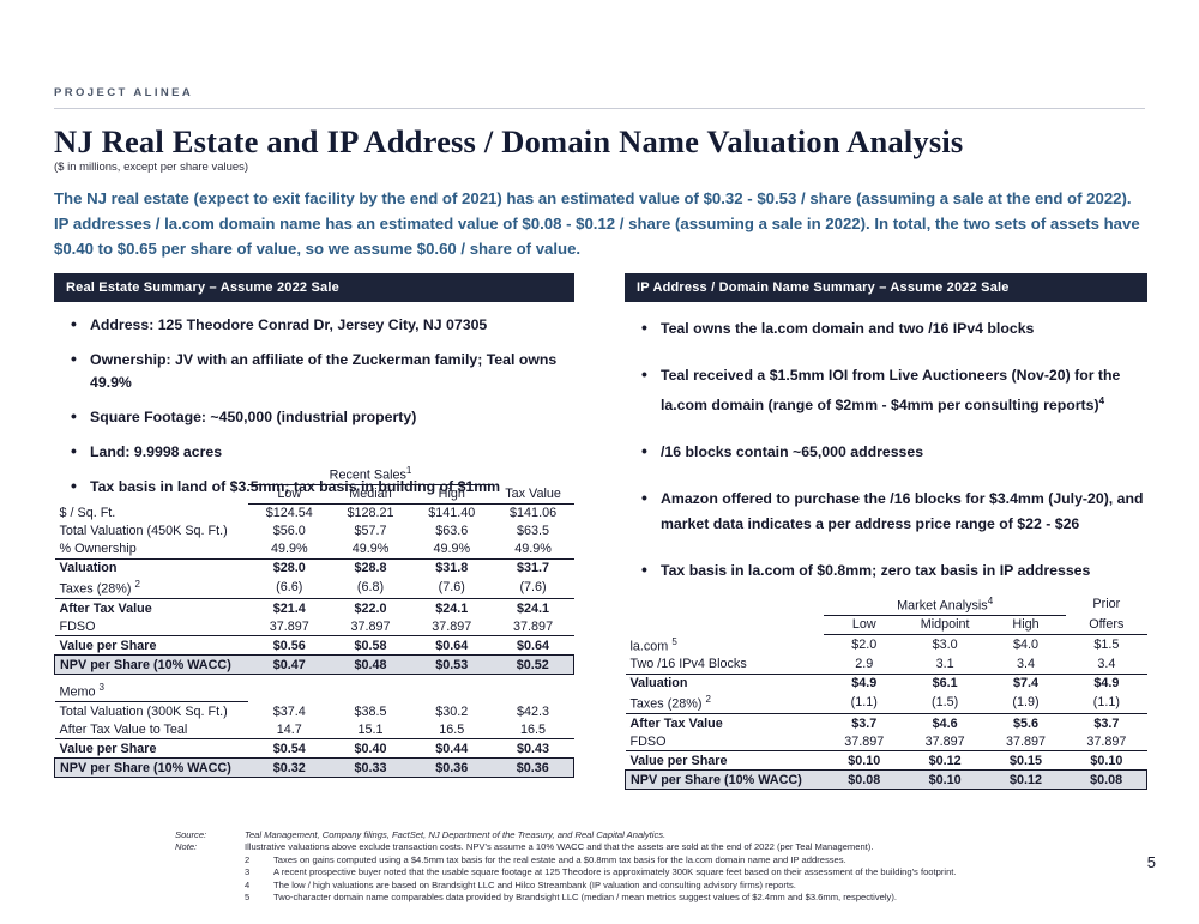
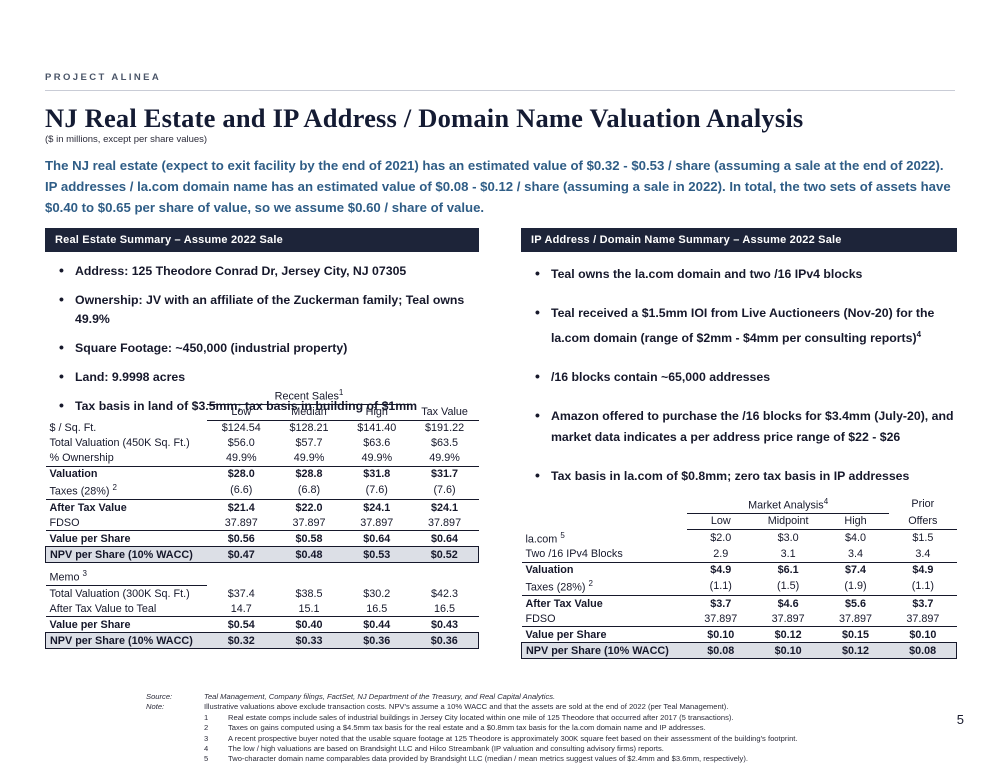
  PROJECT ALINEA
  NJ Real Estate and IP Address / Domain Name Valuation Analysis
  ($ in millions, except per share values)
  The NJ real estate (expect to exit facility by the end of 2021) has an estimated value of $0.32 - $0.53 / share (assuming a sale at the end of 2022). IP addresses / la.com domain name has an estimated value of $0.08 - $0.12 / share (assuming a sale in 2022). In total, the two sets of assets have $0.40 to $0.65 per share of value, so we assume $0.60 / share of value.
  Real Estate Summary – Assume 2022 Sale
  Address: 125 Theodore Conrad Dr, Jersey City, NJ 07305
  Ownership: JV with an affiliate of the Zuckerman family; Teal owns 49.9%
  Square Footage: ~450,000 (industrial property)
  Land: 9.9998 acres
  Tax basis in land of $3.5mm; tax basis in building of $1mm
  	Recent Sales1
  	Low	Median	High	Tax Value
- $ / Sq. Ft.	$124.54	$128.21	$141.40	$141.06
+ $ / Sq. Ft.	$124.54	$128.21	$141.40	$191.22
  Total Valuation (450K Sq. Ft.)	$56.0	$57.7	$63.6	$63.5
  % Ownership	49.9%	49.9%	49.9%	49.9%
  Valuation	$28.0	$28.8	$31.8	$31.7
  Taxes (28%) 2	(6.6)	(6.8)	(7.6)	(7.6)
  After Tax Value	$21.4	$22.0	$24.1	$24.1
  FDSO	37.897	37.897	37.897	37.897
  Value per Share	$0.56	$0.58	$0.64	$0.64
  NPV per Share (10% WACC)	$0.47	$0.48	$0.53	$0.52
  Memo 3
  Total Valuation (300K Sq. Ft.)	$37.4	$38.5	$30.2	$42.3
  After Tax Value to Teal	14.7	15.1	16.5	16.5
  Value per Share	$0.54	$0.40	$0.44	$0.43
  NPV per Share (10% WACC)	$0.32	$0.33	$0.36	$0.36
  IP Address / Domain Name Summary – Assume 2022 Sale
  Teal owns the la.com domain and two /16 IPv4 blocks
  Teal received a $1.5mm IOI from Live Auctioneers (Nov-20) for the la.com domain (range of $2mm - $4mm per consulting reports)4
  /16 blocks contain ~65,000 addresses
  Amazon offered to purchase the /16 blocks for $3.4mm (July-20), and market data indicates a per address price range of $22 - $26
  Tax basis in la.com of $0.8mm; zero tax basis in IP addresses
  	Market Analysis4	Prior
  	Low	Midpoint	High	Offers
  la.com 5	$2.0	$3.0	$4.0	$1.5
  Two /16 IPv4 Blocks	2.9	3.1	3.4	3.4
  Valuation	$4.9	$6.1	$7.4	$4.9
  Taxes (28%) 2	(1.1)	(1.5)	(1.9)	(1.1)
  After Tax Value	$3.7	$4.6	$5.6	$3.7
  FDSO	37.897	37.897	37.897	37.897
  Value per Share	$0.10	$0.12	$0.15	$0.10
  NPV per Share (10% WACC)	$0.08	$0.10	$0.12	$0.08
  Source:
  Teal Management, Company filings, FactSet, NJ Department of the Treasury, and Real Capital Analytics.
  Note:
  Illustrative valuations above exclude transaction costs. NPV's assume a 10% WACC and that the assets are sold at the end of 2022 (per Teal Management).
+ 1
+ Real estate comps include sales of industrial buildings in Jersey City located within one mile of 125 Theodore that occurred after 2017 (5 transactions).
  2
  Taxes on gains computed using a $4.5mm tax basis for the real estate and a $0.8mm tax basis for the la.com domain name and IP addresses.
  3
  A recent prospective buyer noted that the usable square footage at 125 Theodore is approximately 300K square feet based on their assessment of the building's footprint.
  4
  The low / high valuations are based on Brandsight LLC and Hilco Streambank (IP valuation and consulting advisory firms) reports.
  5
  Two-character domain name comparables data provided by Brandsight LLC (median / mean metrics suggest values of $2.4mm and $3.6mm, respectively).
  5
